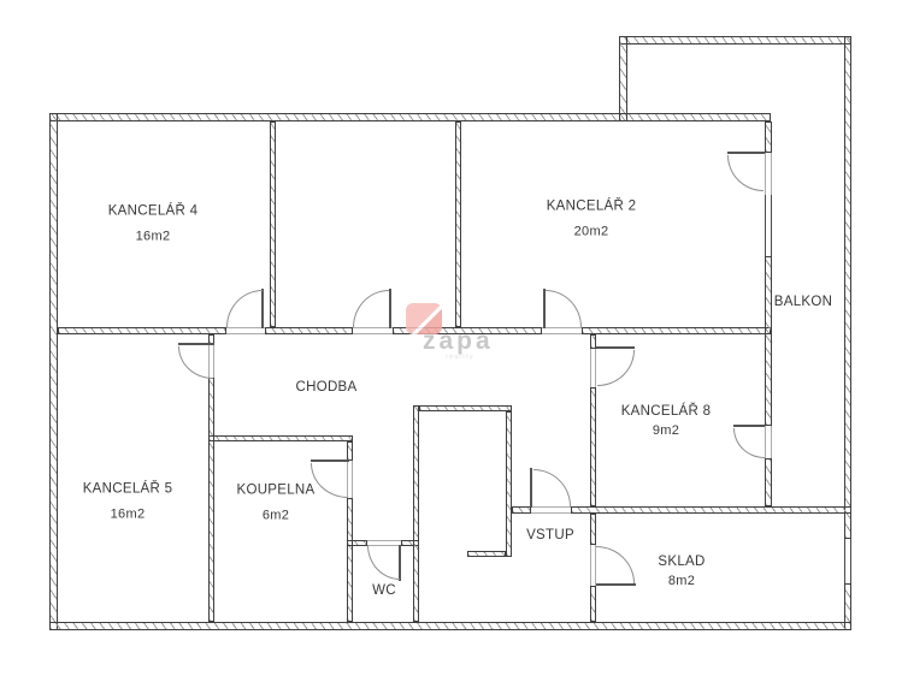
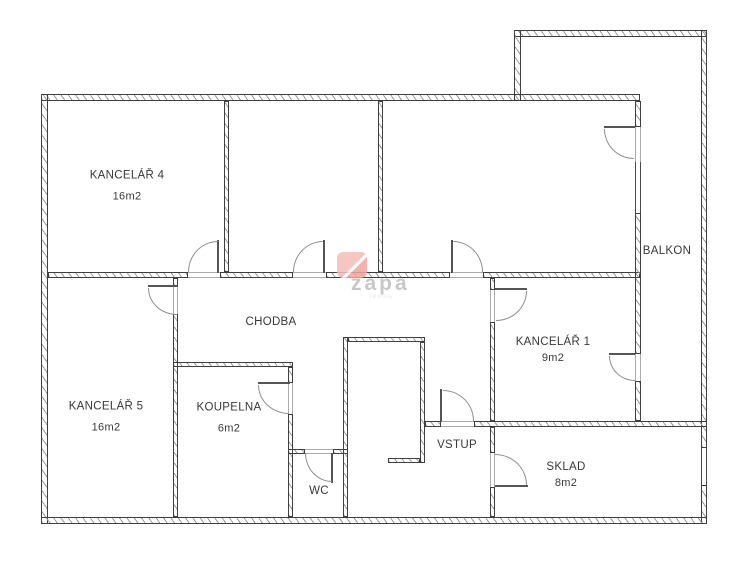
  KANCELÁŘ 4
  16m2
- KANCELÁŘ 2
- 20m2
  KANCELÁŘ 5
  16m2
  KOUPELNA
  6m2
- KANCELÁŘ 8
+ KANCELÁŘ 1
  9m2
  SKLAD
  8m2
  CHODBA
  WC
  VSTUP
  BALKON
  zapa
